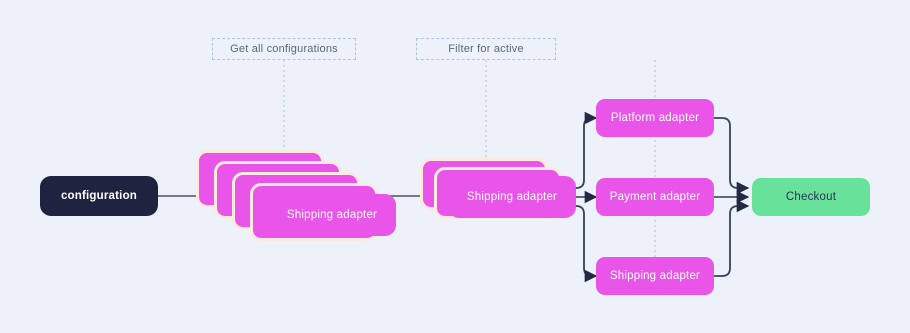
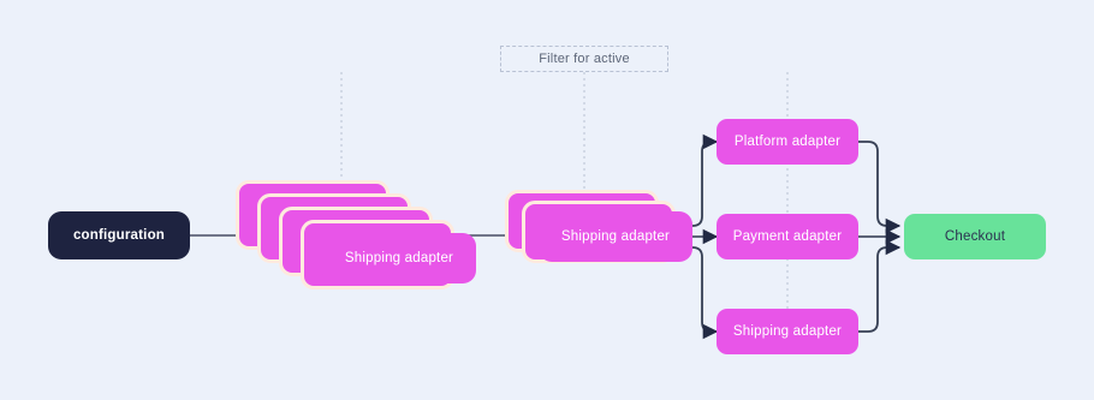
- Get all configurations
  Filter for active
  configuration
  Shipping adapter
  Shipping adapter
  Platform adapter
  Payment adapter
  Shipping adapter
  Checkout
